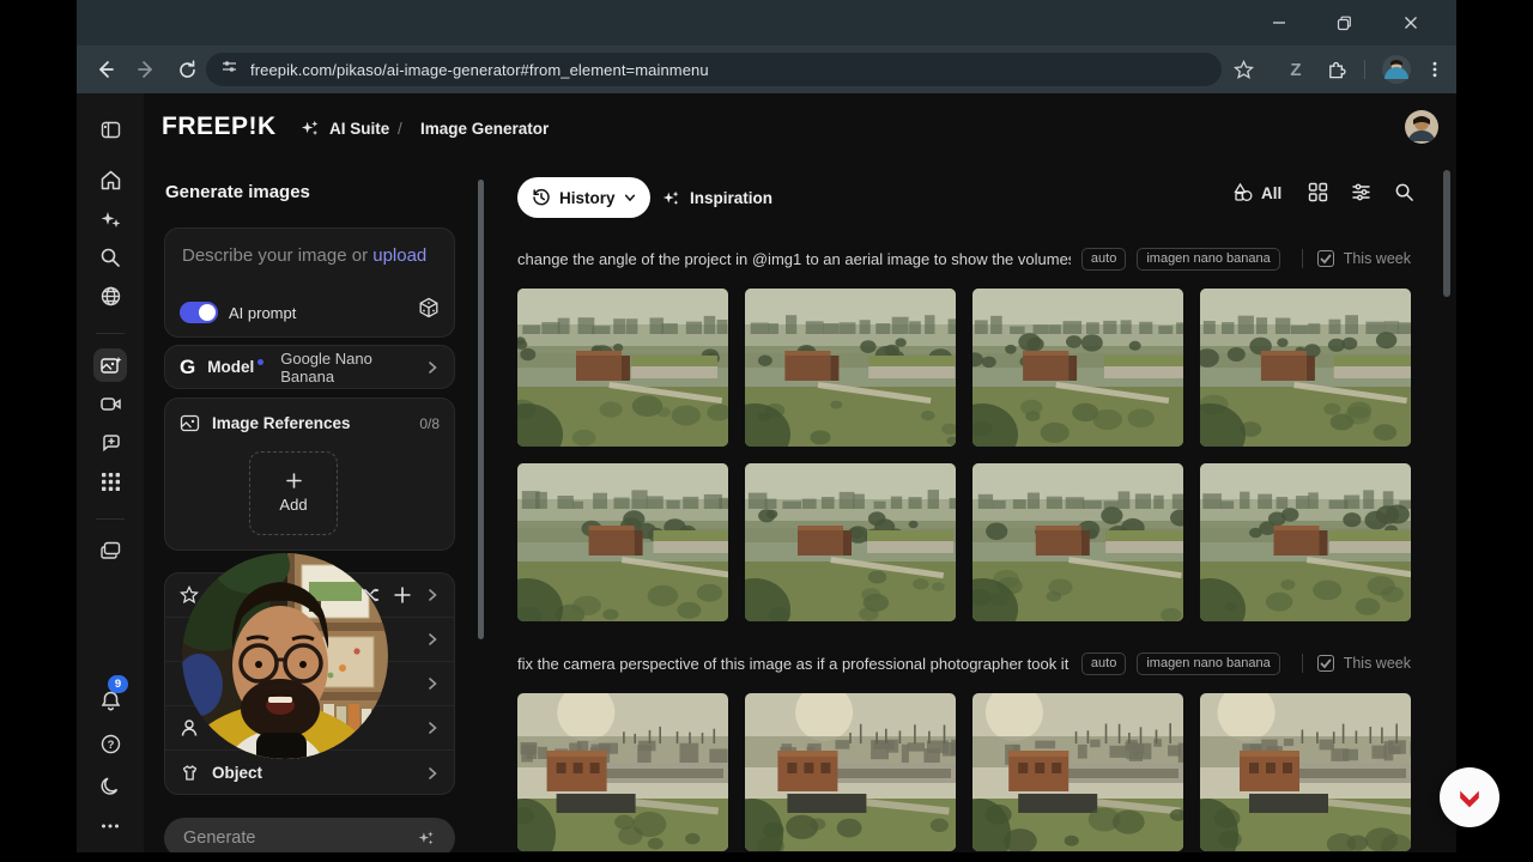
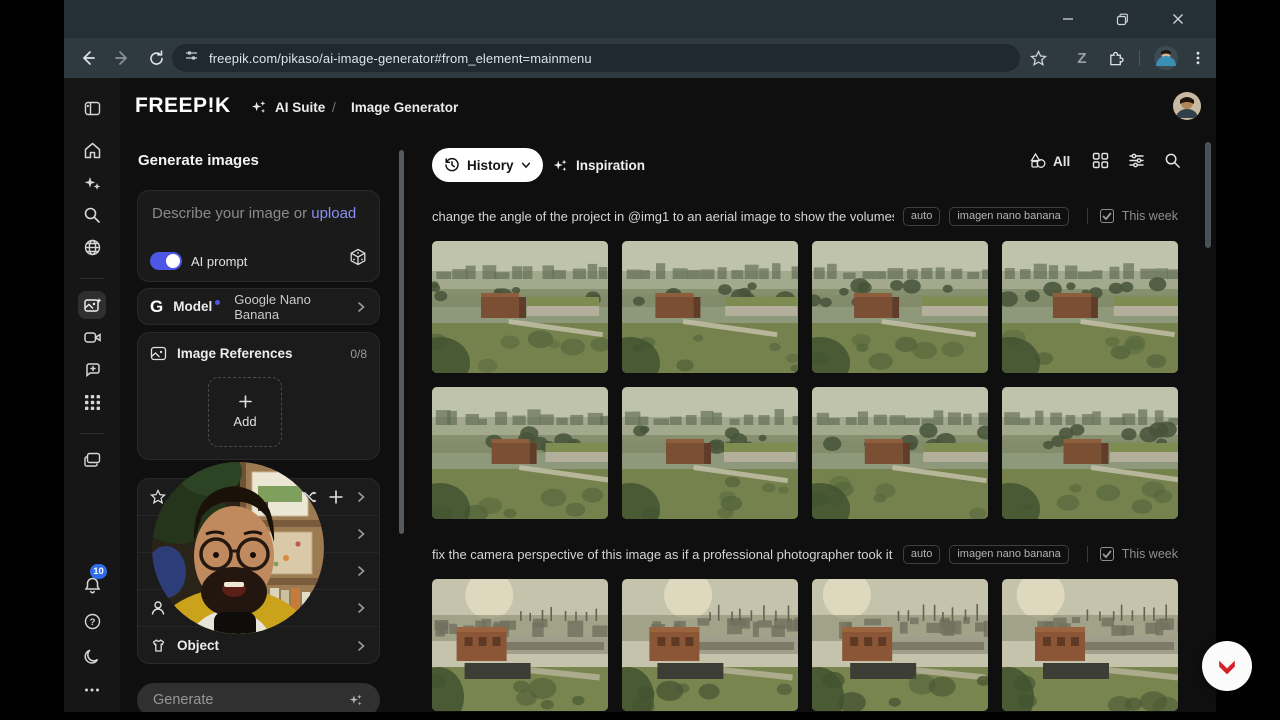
  freepik.com/pikaso/ai-image-generator#from_element=mainmenu
  Z
- 9
+ 10
  ?
  FREEP!K
  AI Suite
  /
  Image Generator
  Generate images
  Describe your image or upload
  AI prompt
  G
  Model
  Google Nano Banana
  Image References
  0/8
  Add
  Object
  Generate
  History
  Inspiration
  All
  change the angle of the project in @img1 to an aerial image to show the volume
  auto
  imagen nano banana
  This week
  fix the camera perspective of this image as if a professional photographer took it
  auto
  imagen nano banana
  This week
